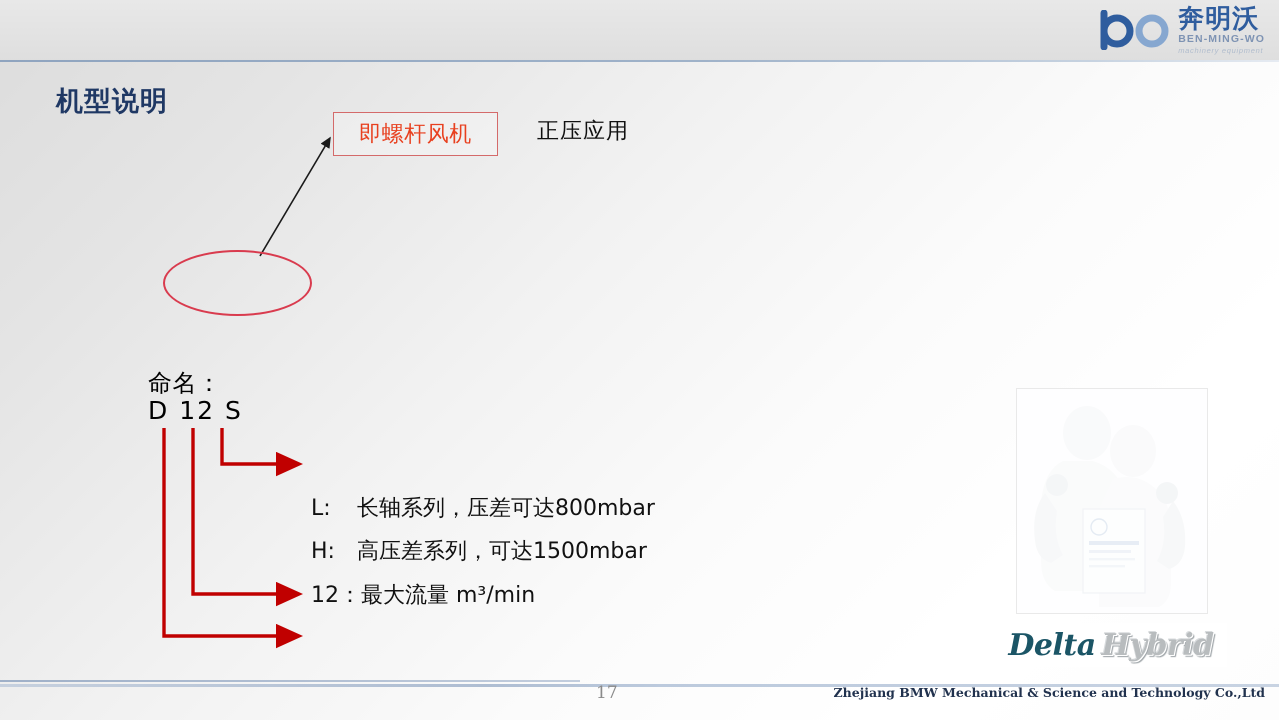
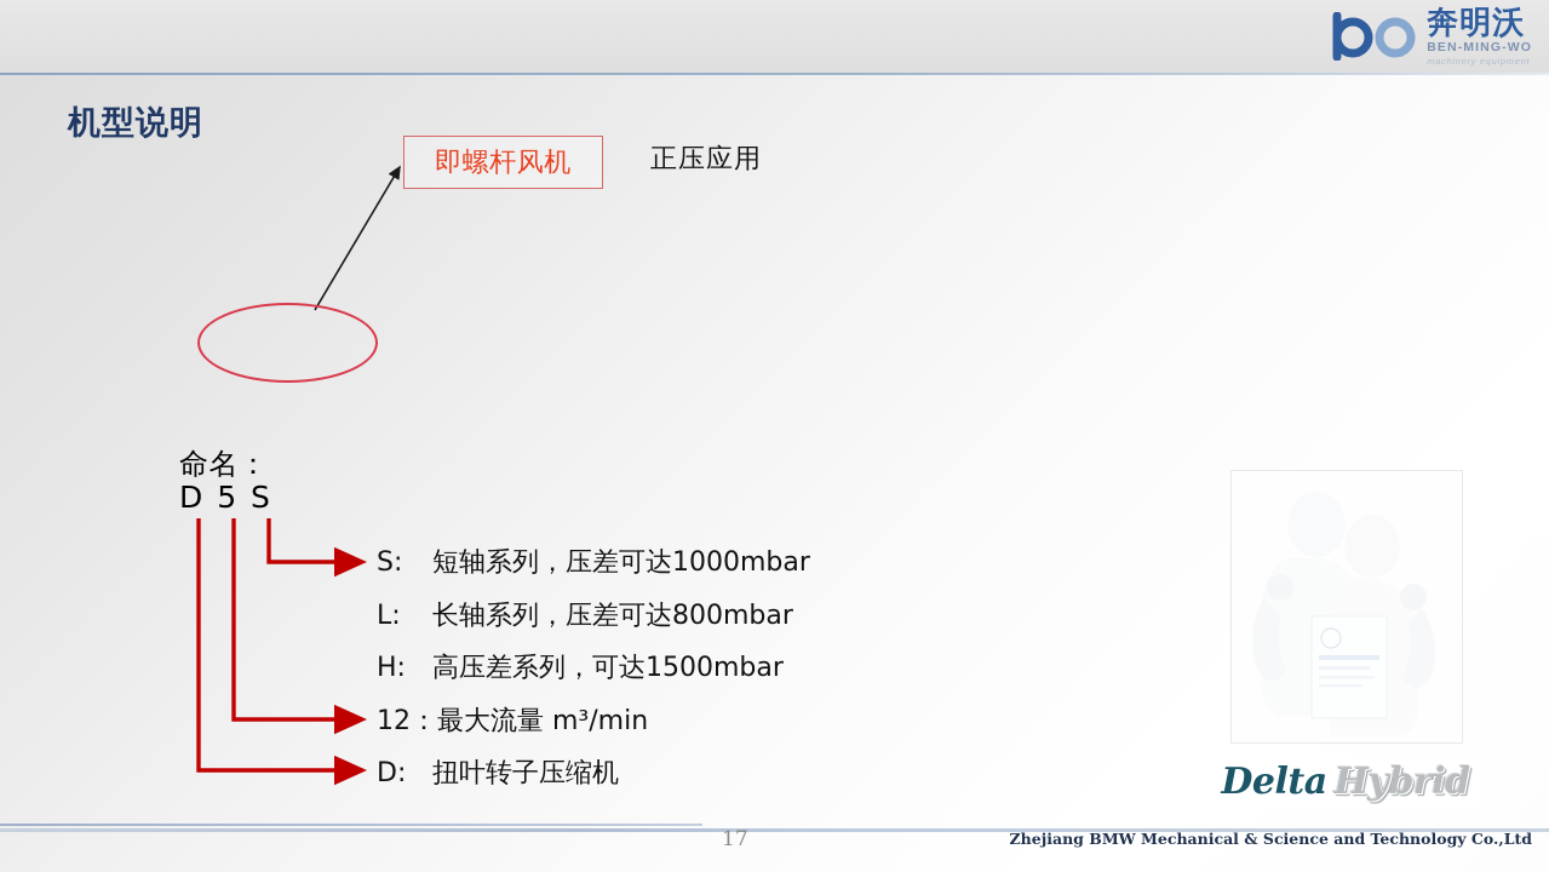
  奔明沃
  BEN-MING-WO
  machinery equipment
  机型说明
  即螺杆风机
  正压应用
  命名：
- D 12 S
+ D 5 S
+ S:
+ 短轴系列，压差可达1000mbar
  L:
  长轴系列，压差可达800mbar
  H:
  高压差系列，可达1500mbar
  12：最大流量 m³/min
+ D:
+ 扭叶转子压缩机
  Delta
  Hybrid
  17
  Zhejiang BMW Mechanical & Science and Technology Co.,Ltd
